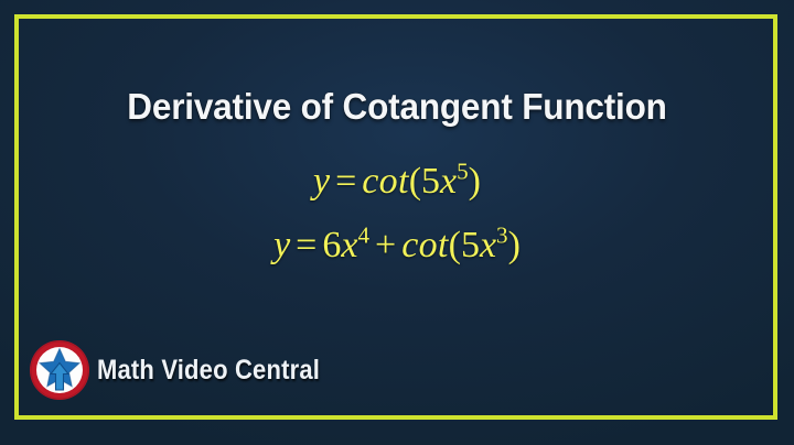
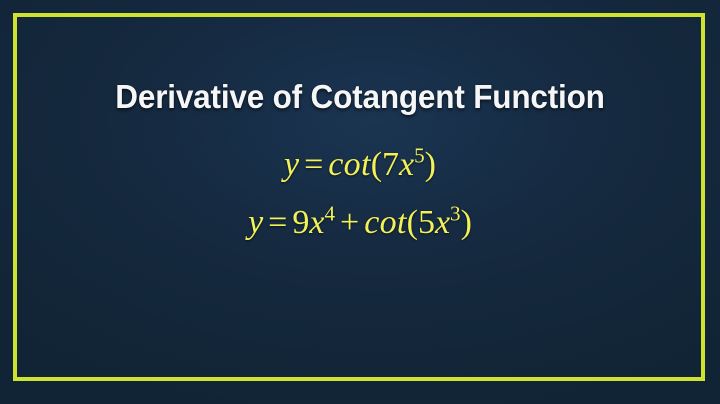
  Derivative of Cotangent Function
- y = cot(5x5)
+ y = cot(7x5)
- y = 6x4 + cot(5x3)
+ y = 9x4 + cot(5x3)
- Math Video Central
